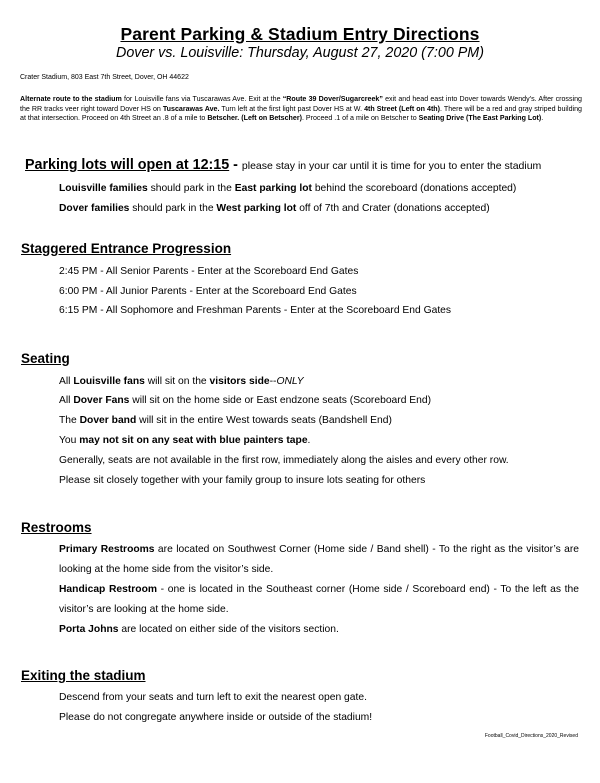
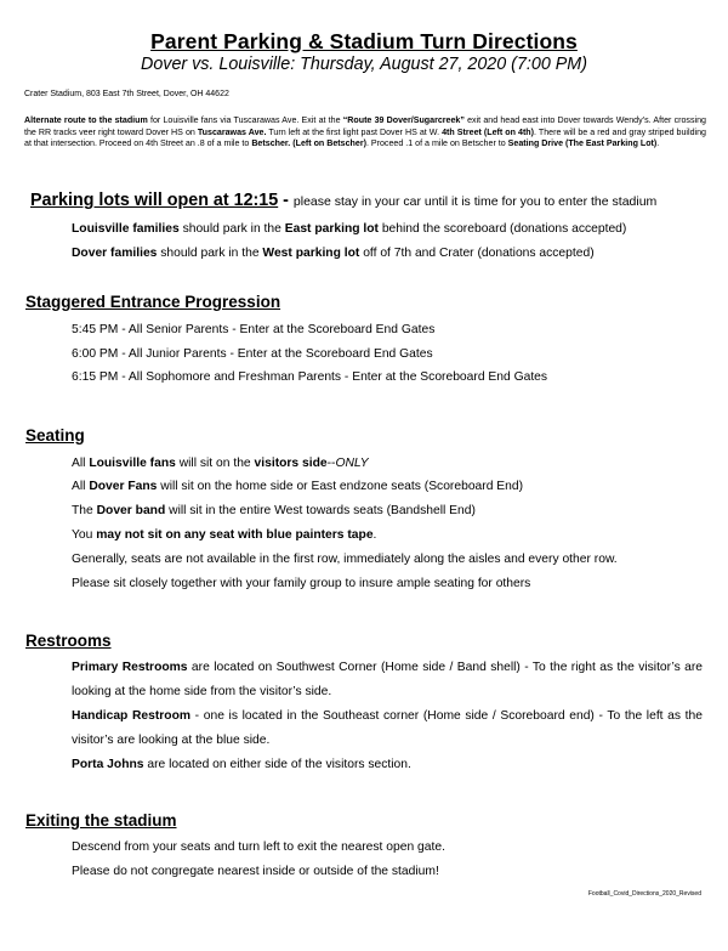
- Parent Parking & Stadium Entry Directions
+ Parent Parking & Stadium Turn Directions
  Dover vs. Louisville: Thursday, August 27, 2020 (7:00 PM)
  Alternate route to the stadium for Louisville fans via Tuscarawas Ave. Exit at the “Route 39 Dover/Sugarcreek” exit and head east into Dover towards Wendy’s. After crossing the RR tracks veer right toward Dover HS on Tuscarawas Ave. Turn left at the first light past Dover HS at W. 4th Street (Left on 4th). There will be a red and gray striped building at that intersection. Proceed on 4th Street an .8 of a mile to Betscher. (Left on Betscher). Proceed .1 of a mile on Betscher to Seating Drive (The East Parking Lot).
  Parking lots will open at 12:15 - please stay in your car until it is time for you to enter the stadium
  Louisville families should park in the East parking lot behind the scoreboard (donations accepted)
  Dover families should park in the West parking lot off of 7th and Crater (donations accepted)
  Staggered Entrance Progression
- 2:45 PM - All Senior Parents - Enter at the Scoreboard End Gates
+ 5:45 PM - All Senior Parents - Enter at the Scoreboard End Gates
  6:00 PM - All Junior Parents - Enter at the Scoreboard End Gates
  6:15 PM - All Sophomore and Freshman Parents - Enter at the Scoreboard End Gates
  Seating
  All Louisville fans will sit on the visitors side--ONLY
  All Dover Fans will sit on the home side or East endzone seats (Scoreboard End)
  The Dover band will sit in the entire West towards seats (Bandshell End)
  You may not sit on any seat with blue painters tape.
  Generally, seats are not available in the first row, immediately along the aisles and every other row.
- Please sit closely together with your family group to insure lots seating for others
+ Please sit closely together with your family group to insure ample seating for others
  Restrooms
  Primary Restrooms are located on Southwest Corner (Home side / Band shell) - To the right as the visitor’s are looking at the home side from the visitor’s side.
- Handicap Restroom - one is located in the Southeast corner (Home side / Scoreboard end) - To the left as the visitor’s are looking at the home side.
+ Handicap Restroom - one is located in the Southeast corner (Home side / Scoreboard end) - To the left as the visitor’s are looking at the blue side.
  Porta Johns are located on either side of the visitors section.
  Exiting the stadium
  Descend from your seats and turn left to exit the nearest open gate.
- Please do not congregate anywhere inside or outside of the stadium!
+ Please do not congregate nearest inside or outside of the stadium!
